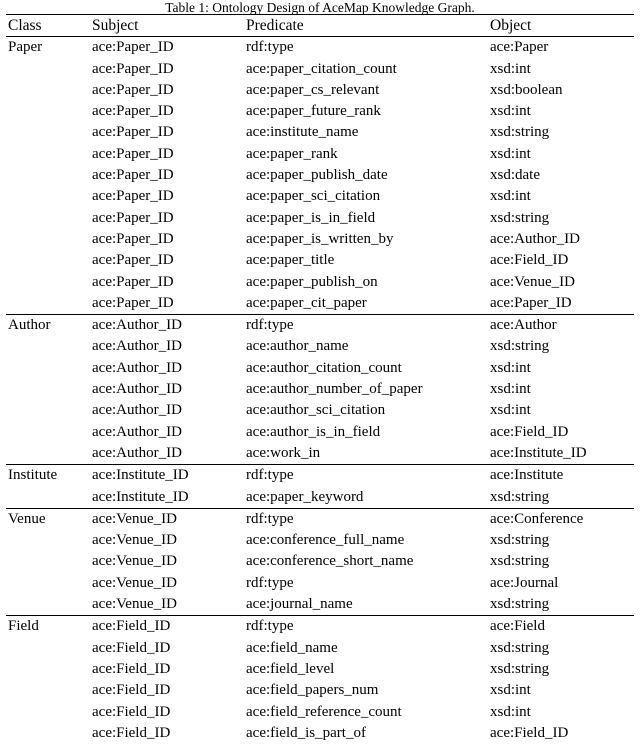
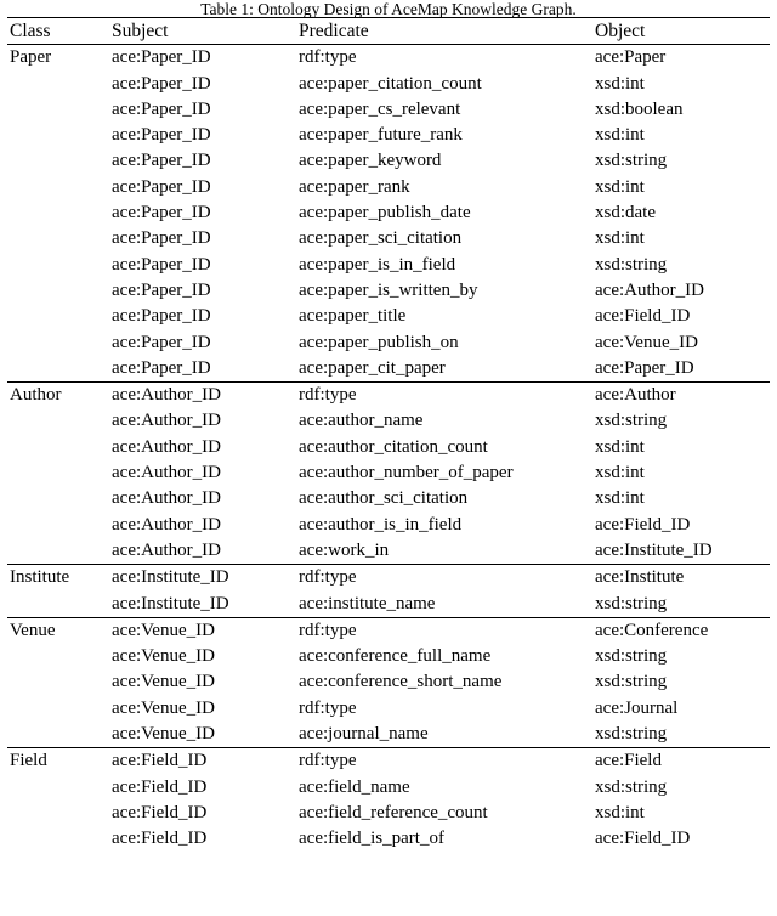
  Table 1: Ontology Design of AceMap Knowledge Graph.
  Class	Subject	Predicate	Object
  Paper	ace:Paper_ID	rdf:type	ace:Paper
  	ace:Paper_ID	ace:paper_citation_count	xsd:int
  	ace:Paper_ID	ace:paper_cs_relevant	xsd:boolean
  	ace:Paper_ID	ace:paper_future_rank	xsd:int
- 	ace:Paper_ID	ace:institute_name	xsd:string
+ 	ace:Paper_ID	ace:paper_keyword	xsd:string
  	ace:Paper_ID	ace:paper_rank	xsd:int
  	ace:Paper_ID	ace:paper_publish_date	xsd:date
  	ace:Paper_ID	ace:paper_sci_citation	xsd:int
  	ace:Paper_ID	ace:paper_is_in_field	xsd:string
  	ace:Paper_ID	ace:paper_is_written_by	ace:Author_ID
  	ace:Paper_ID	ace:paper_title	ace:Field_ID
  	ace:Paper_ID	ace:paper_publish_on	ace:Venue_ID
  	ace:Paper_ID	ace:paper_cit_paper	ace:Paper_ID
  Author	ace:Author_ID	rdf:type	ace:Author
  	ace:Author_ID	ace:author_name	xsd:string
  	ace:Author_ID	ace:author_citation_count	xsd:int
  	ace:Author_ID	ace:author_number_of_paper	xsd:int
  	ace:Author_ID	ace:author_sci_citation	xsd:int
  	ace:Author_ID	ace:author_is_in_field	ace:Field_ID
  	ace:Author_ID	ace:work_in	ace:Institute_ID
  Institute	ace:Institute_ID	rdf:type	ace:Institute
- 	ace:Institute_ID	ace:paper_keyword	xsd:string
+ 	ace:Institute_ID	ace:institute_name	xsd:string
  Venue	ace:Venue_ID	rdf:type	ace:Conference
  	ace:Venue_ID	ace:conference_full_name	xsd:string
  	ace:Venue_ID	ace:conference_short_name	xsd:string
  	ace:Venue_ID	rdf:type	ace:Journal
  	ace:Venue_ID	ace:journal_name	xsd:string
  Field	ace:Field_ID	rdf:type	ace:Field
  	ace:Field_ID	ace:field_name	xsd:string
- 	ace:Field_ID	ace:field_level	xsd:string
- 	ace:Field_ID	ace:field_papers_num	xsd:int
  	ace:Field_ID	ace:field_reference_count	xsd:int
  	ace:Field_ID	ace:field_is_part_of	ace:Field_ID
